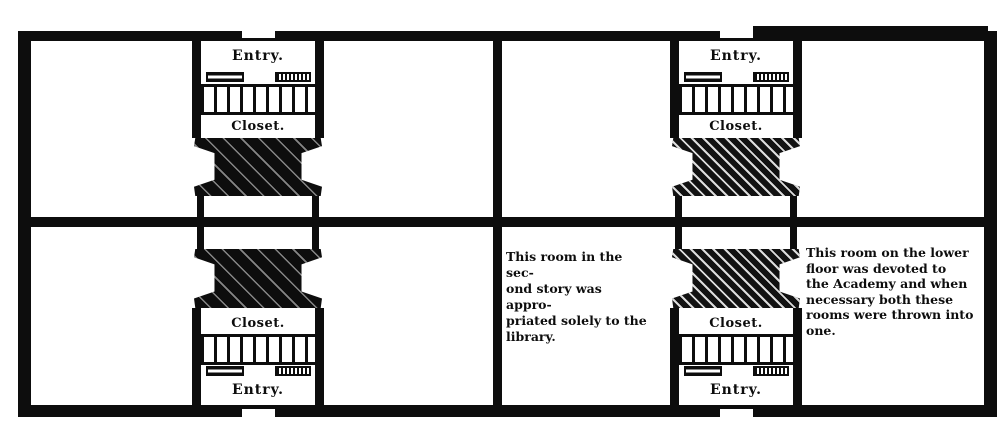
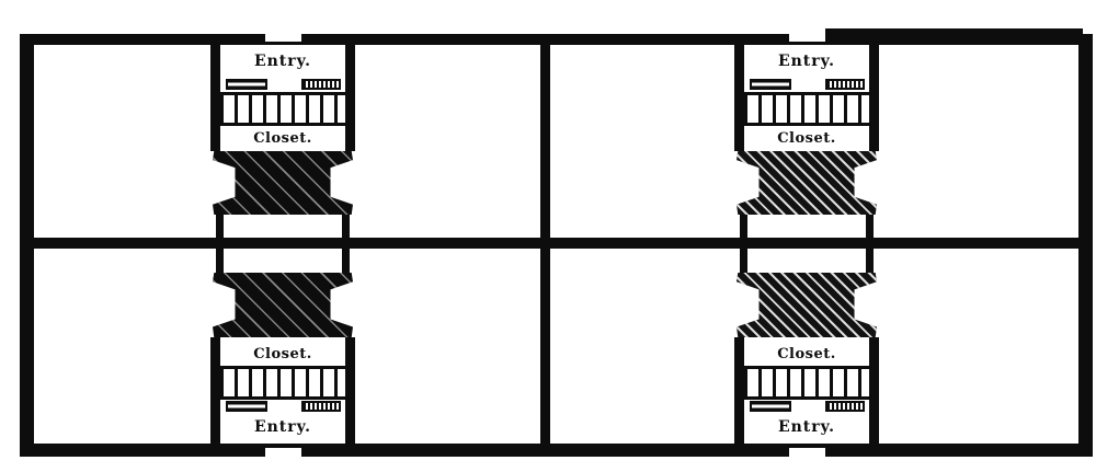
  Entry.
  Closet.
  Closet.
  Entry.
  Entry.
  Closet.
  Closet.
  Entry.
- This room in the sec-
- ond story was appro-
- priated solely to the
- library.
- This room on the lower
- floor was devoted to
- the Academy and when
- necessary both these
- rooms were thrown into
- one.
